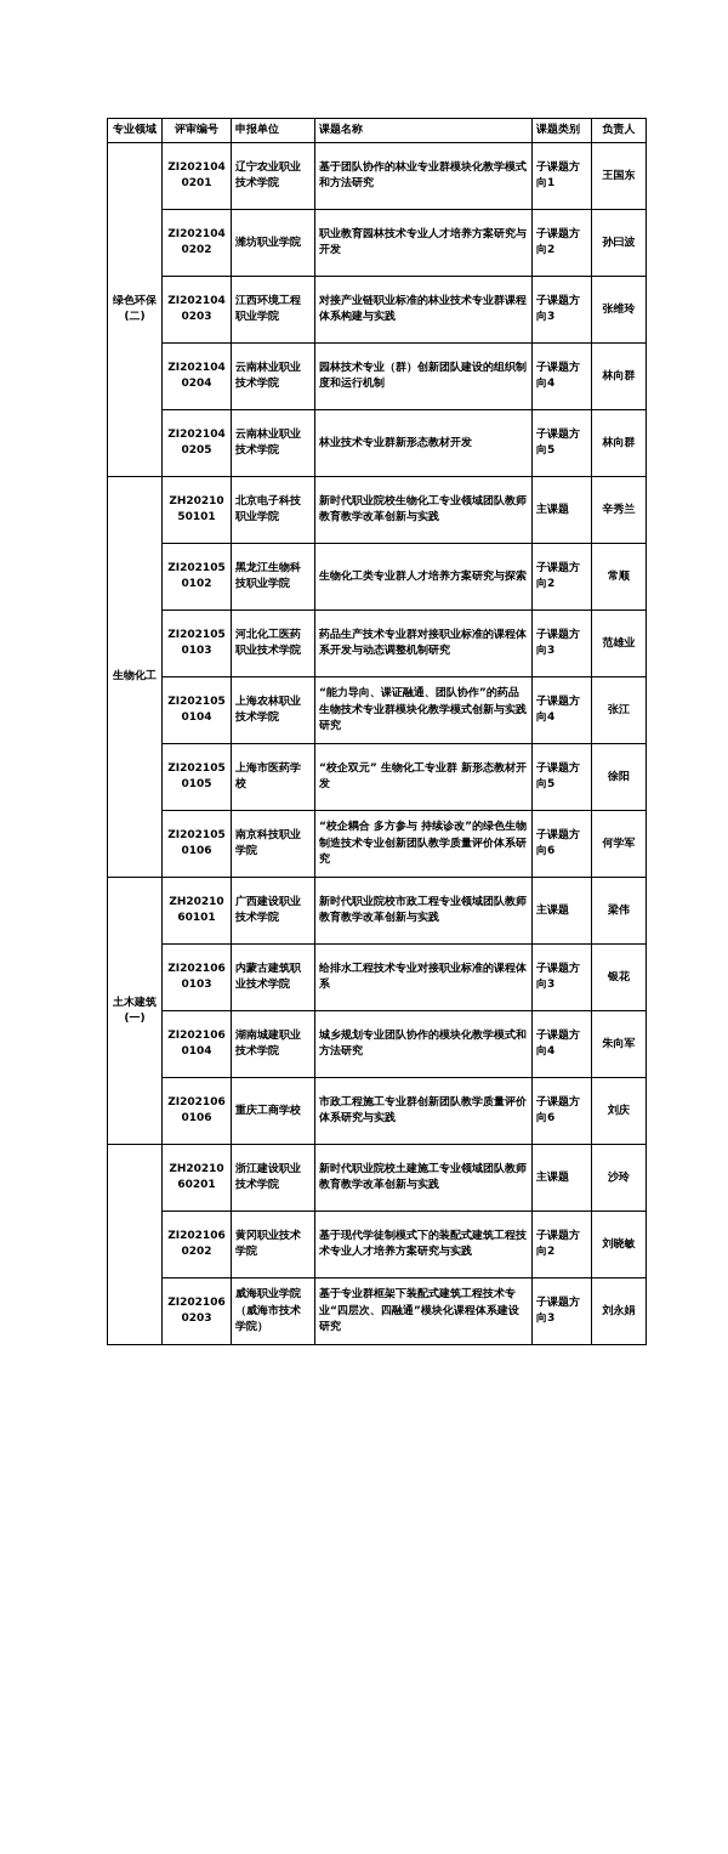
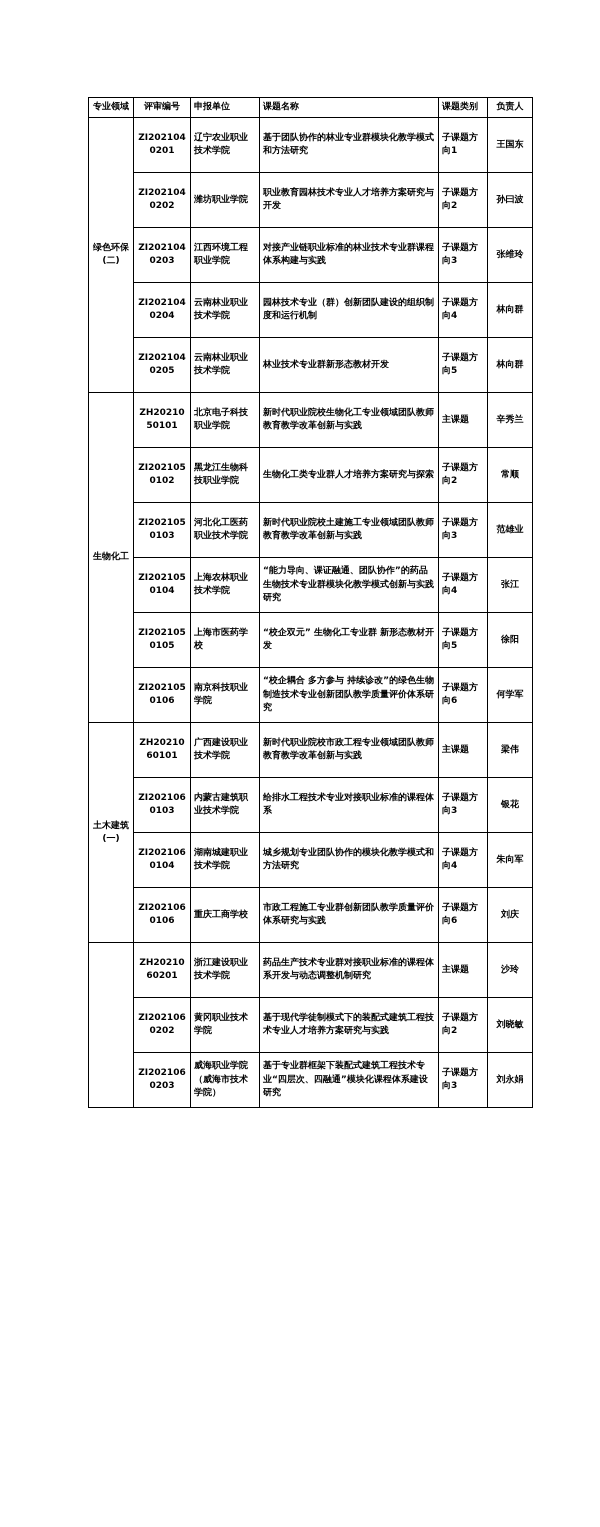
  专业领域	评审编号	申报单位	课题名称	课题类别	负责人
  绿色环保(二)	ZI2021040201	辽宁农业职业技术学院	基于团队协作的林业专业群模块化教学模式和方法研究	子课题方向1	王国东
  ZI2021040202	潍坊职业学院	职业教育园林技术专业人才培养方案研究与开发	子课题方向2	孙曰波
  ZI2021040203	江西环境工程职业学院	对接产业链职业标准的林业技术专业群课程体系构建与实践	子课题方向3	张维玲
  ZI2021040204	云南林业职业技术学院	园林技术专业（群）创新团队建设的组织制度和运行机制	子课题方向4	林向群
  ZI2021040205	云南林业职业技术学院	林业技术专业群新形态教材开发	子课题方向5	林向群
  生物化工	ZH2021050101	北京电子科技职业学院	新时代职业院校生物化工专业领域团队教师教育教学改革创新与实践	主课题	辛秀兰
  ZI2021050102	黑龙江生物科技职业学院	生物化工类专业群人才培养方案研究与探索	子课题方向2	常顺
- ZI2021050103	河北化工医药职业技术学院	药品生产技术专业群对接职业标准的课程体系开发与动态调整机制研究	子课题方向3	范雄业
+ ZI2021050103	河北化工医药职业技术学院	新时代职业院校土建施工专业领域团队教师教育教学改革创新与实践	子课题方向3	范雄业
  ZI2021050104	上海农林职业技术学院	“能力导向、课证融通、团队协作”的药品生物技术专业群模块化教学模式创新与实践研究	子课题方向4	张江
  ZI2021050105	上海市医药学校	“校企双元” 生物化工专业群 新形态教材开发	子课题方向5	徐阳
  ZI2021050106	南京科技职业学院	“校企耦合 多方参与 持续诊改”的绿色生物制造技术专业创新团队教学质量评价体系研究	子课题方向6	何学军
  土木建筑(一)	ZH2021060101	广西建设职业技术学院	新时代职业院校市政工程专业领域团队教师教育教学改革创新与实践	主课题	梁伟
  ZI2021060103	内蒙古建筑职业技术学院	给排水工程技术专业对接职业标准的课程体系	子课题方向3	银花
  ZI2021060104	湖南城建职业技术学院	城乡规划专业团队协作的模块化教学模式和方法研究	子课题方向4	朱向军
  ZI2021060106	重庆工商学校	市政工程施工专业群创新团队教学质量评价体系研究与实践	子课题方向6	刘庆
- 	ZH2021060201	浙江建设职业技术学院	新时代职业院校土建施工专业领域团队教师教育教学改革创新与实践	主课题	沙玲
+ 	ZH2021060201	浙江建设职业技术学院	药品生产技术专业群对接职业标准的课程体系开发与动态调整机制研究	主课题	沙玲
  ZI2021060202	黄冈职业技术学院	基于现代学徒制模式下的装配式建筑工程技术专业人才培养方案研究与实践	子课题方向2	刘晓敏
  ZI2021060203	威海职业学院（威海市技术学院）	基于专业群框架下装配式建筑工程技术专业“四层次、四融通”模块化课程体系建设研究	子课题方向3	刘永娟
